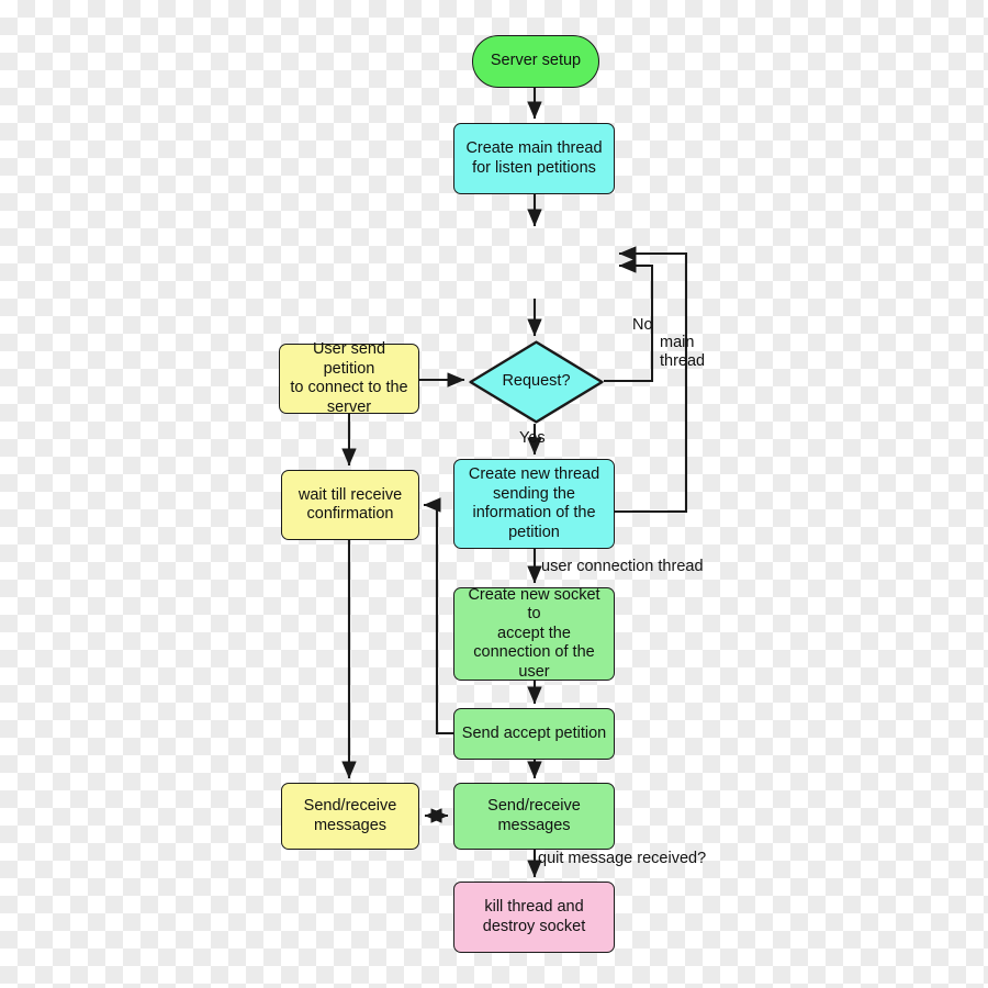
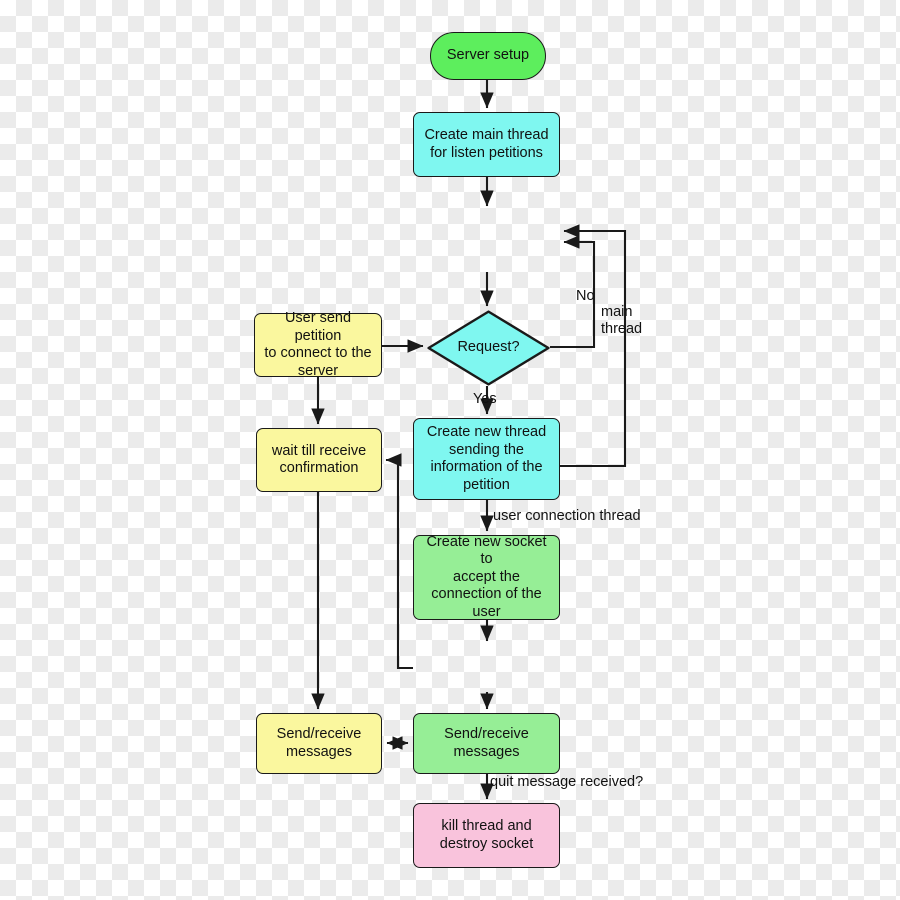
  Server setup
  Create main thread
  for listen petitions
  Request?
  User send petition
  to connect to the
  server
  wait till receive
  confirmation
  Create new thread
  sending the
  information of the
  petition
  Create new socket to
  accept the
  connection of the
  user
- Send accept petition
  Send/receive
  messages
  Send/receive
  messages
  kill thread and
  destroy socket
  No
  main
  thread
  Yes
  user connection thread
  quit message received?
